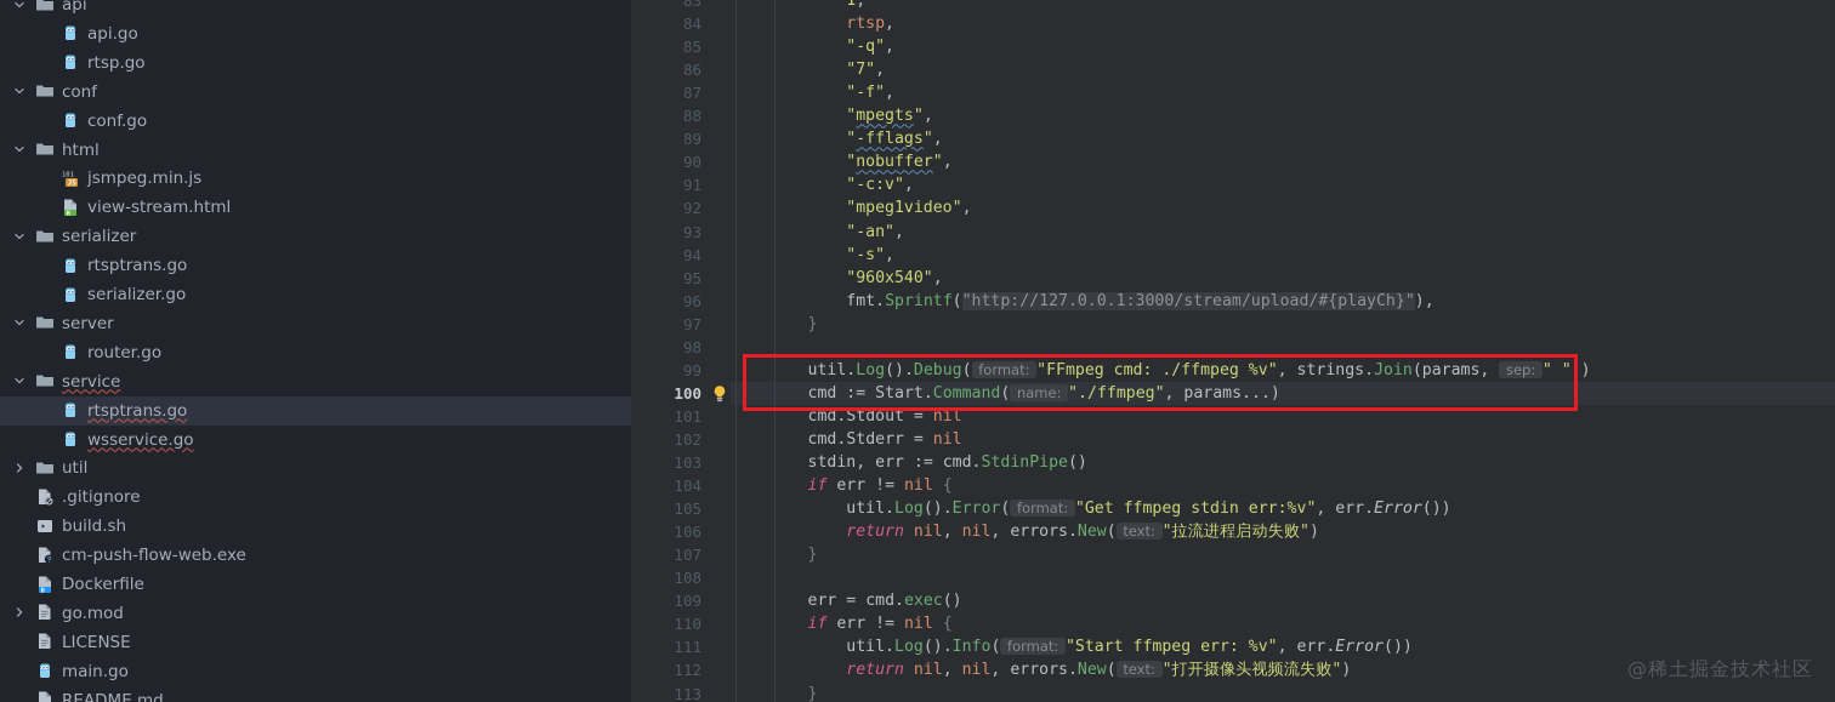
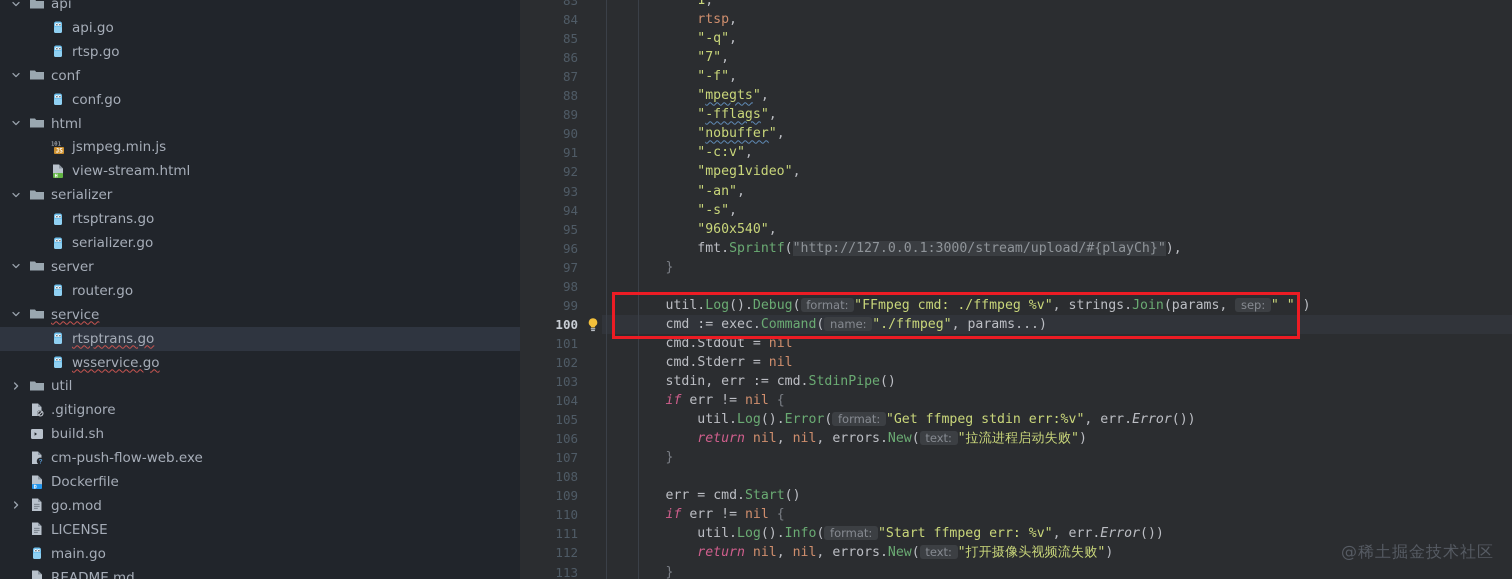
  api
  api.go
  rtsp.go
  conf
  conf.go
  html
  jsmpeg.min.js
  view-stream.html
  serializer
  rtsptrans.go
  serializer.go
  server
  router.go
  service
  rtsptrans.go
  wsservice.go
  util
  .gitignore
  build.sh
  cm-push-flow-web.exe
  Dockerfile
  go.mod
  LICENSE
  main.go
  README.md
  83
  84
  85
  86
  87
  88
  89
  90
  91
  92
  93
  94
  95
  96
  97
  98
  99
  100
  101
  102
  103
  104
  105
  106
  107
  108
  109
  110
  111
  112
  113
  1,
  rtsp,
  "-q",
  "7",
  "-f",
  "mpegts",
  "-fflags",
  "nobuffer",
  "-c:v",
  "mpeg1video",
  "-an",
  "-s",
  "960x540",
  fmt.Sprintf("http://127.0.0.1:3000/stream/upload/#{playCh}"),
  }
  util.Log().Debug( format: "FFmpeg cmd: ./ffmpeg %v", strings.Join(params, sep: " "))
- cmd := Start.Command( name: "./ffmpeg", params...)
+ cmd := exec.Command( name: "./ffmpeg", params...)
  cmd.Stdout = nil
  cmd.Stderr = nil
  stdin, err := cmd.StdinPipe()
  if err != nil {
  util.Log().Error( format: "Get ffmpeg stdin err:%v", err.Error())
  return nil, nil, errors.New( text: "拉流进程启动失败")
  }
- err = cmd.exec()
+ err = cmd.Start()
  if err != nil {
  util.Log().Info( format: "Start ffmpeg err: %v", err.Error())
  return nil, nil, errors.New( text: "打开摄像头视频流失败")
  }
  @稀土掘金技术社区
